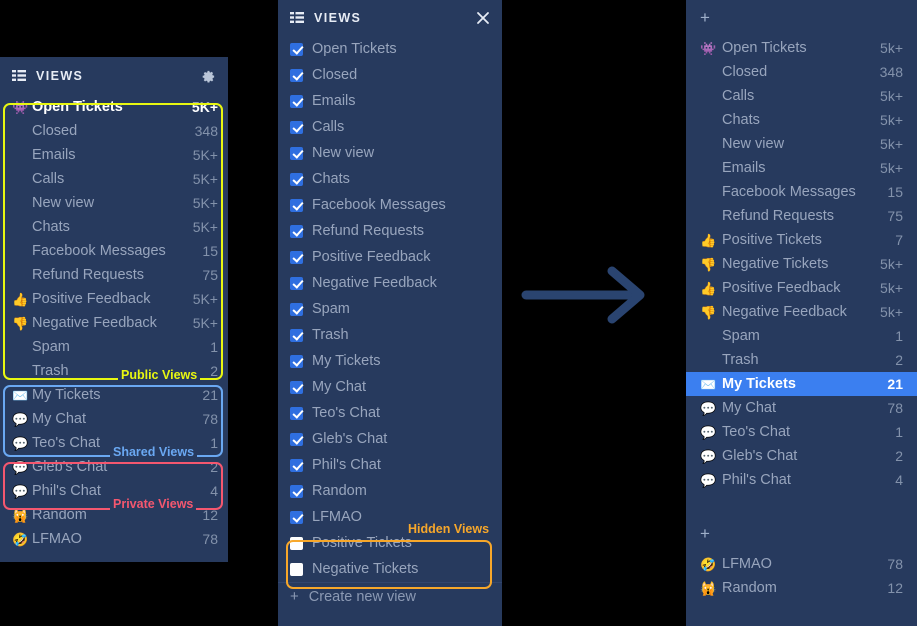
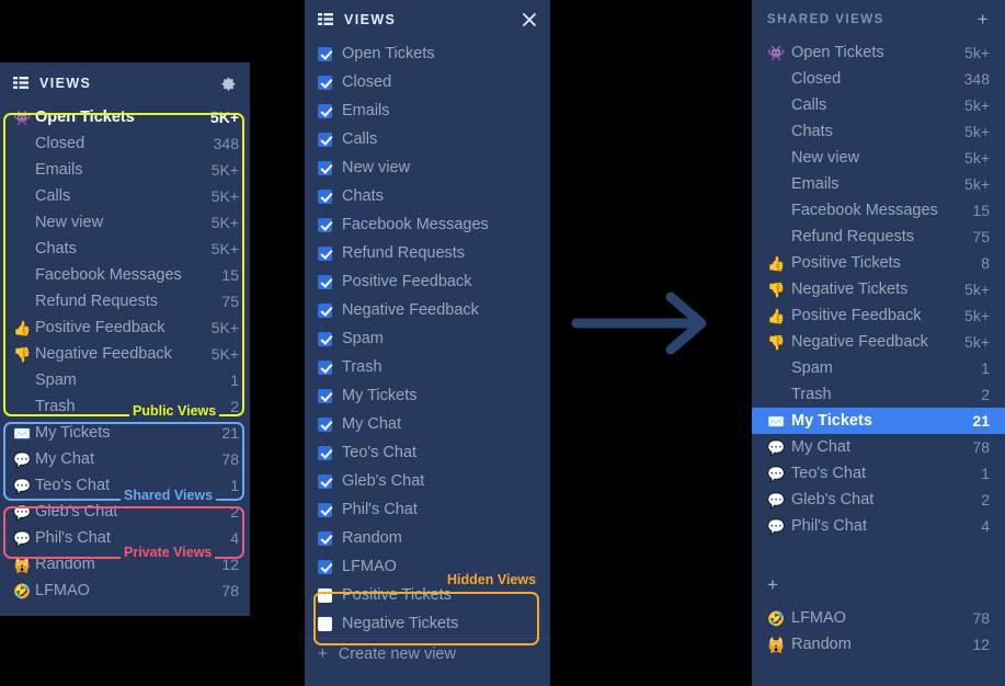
  VIEWS
  👾
  Open Tickets
  5K+
  Closed
  348
  Emails
  5K+
  Calls
  5K+
  New view
  5K+
  Chats
  5K+
  Facebook Messages
  15
  Refund Requests
  75
  👍
  Positive Feedback
  5K+
  👎
  Negative Feedback
  5K+
  Spam
  1
  Trash
  2
  ✉️
  My Tickets
  21
  💬
  My Chat
  78
  💬
  Teo's Chat
  1
  💬
  Gleb's Chat
  2
  💬
  Phil's Chat
  4
  🙀
  Random
  12
  🤣
  LFMAO
  78
  Public Views
  Shared Views
  Private Views
  VIEWS
  Open Tickets
  Closed
  Emails
  Calls
  New view
  Chats
  Facebook Messages
  Refund Requests
  Positive Feedback
  Negative Feedback
  Spam
  Trash
  My Tickets
  My Chat
  Teo's Chat
  Gleb's Chat
  Phil's Chat
  Random
  LFMAO
  Positive Tickets
  Negative Tickets
  +
  Create new view
  Hidden Views
+ SHARED VIEWS
  +
  👾
  Open Tickets
  5k+
  Closed
  348
  Calls
  5k+
  Chats
  5k+
  New view
  5k+
  Emails
  5k+
  Facebook Messages
  15
  Refund Requests
  75
  👍
  Positive Tickets
- 7
+ 8
  👎
  Negative Tickets
  5k+
  👍
  Positive Feedback
  5k+
  👎
  Negative Feedback
  5k+
  Spam
  1
  Trash
  2
  ✉️
  My Tickets
  21
  💬
  My Chat
  78
  💬
  Teo's Chat
  1
  💬
  Gleb's Chat
  2
  💬
  Phil's Chat
  4
  +
  🤣
  LFMAO
  78
  🙀
  Random
  12
